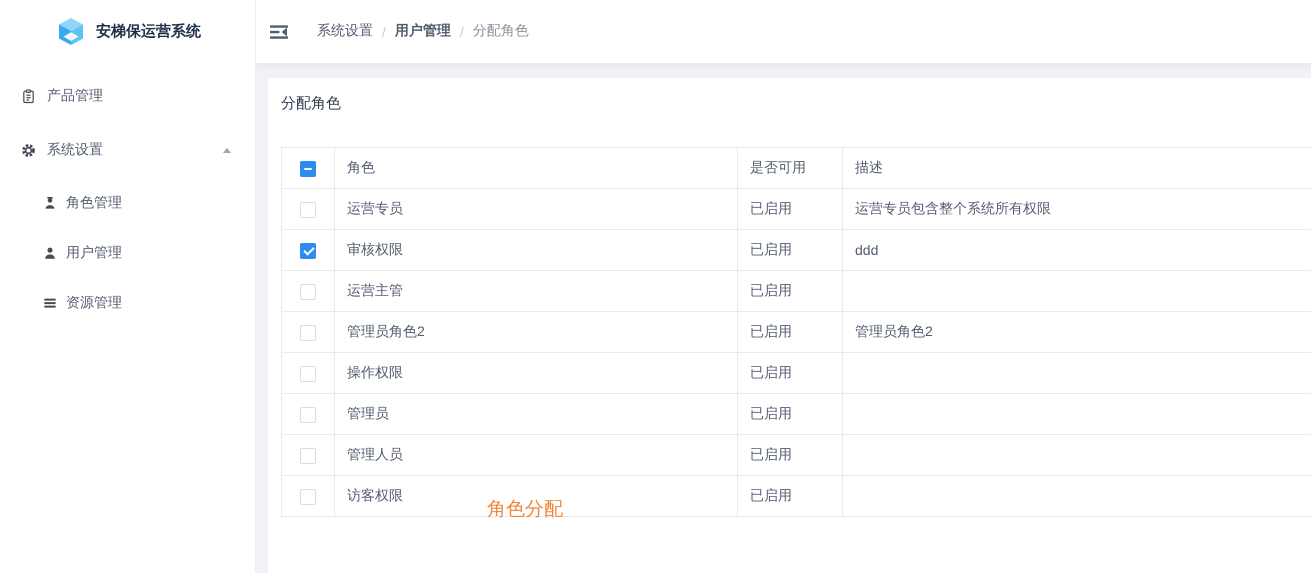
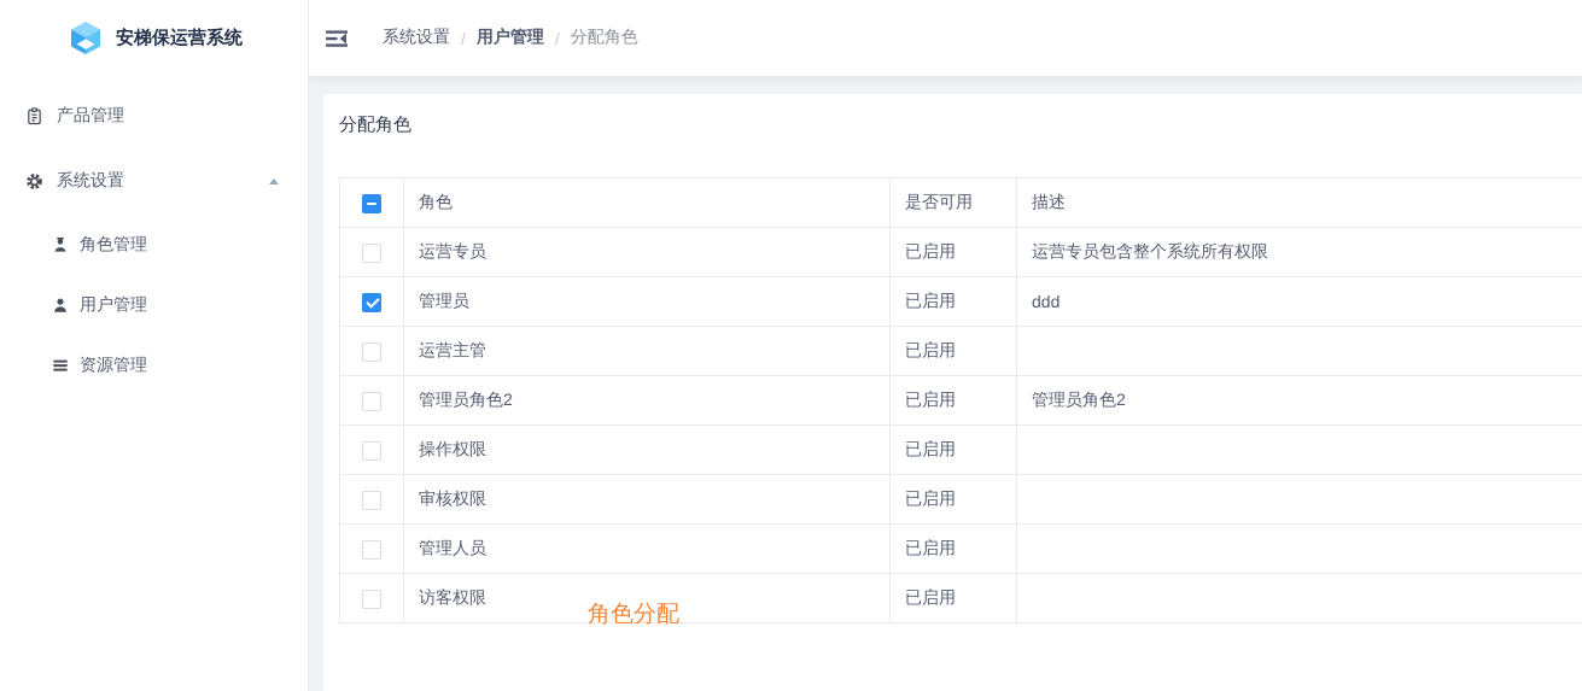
  系统设置
  /
  用户管理
  /
  分配角色
  安梯保运营系统
  产品管理
  系统设置
  角色管理
  用户管理
  资源管理
  分配角色
  	角色	是否可用	描述
  	运营专员	已启用	运营专员包含整个系统所有权限
- 	审核权限	已启用	ddd
+ 	管理员	已启用	ddd
  	运营主管	已启用
  	管理员角色2	已启用	管理员角色2
  	操作权限	已启用
- 	管理员	已启用
+ 	审核权限	已启用
  	管理人员	已启用
  	访客权限	已启用
  角色分配
